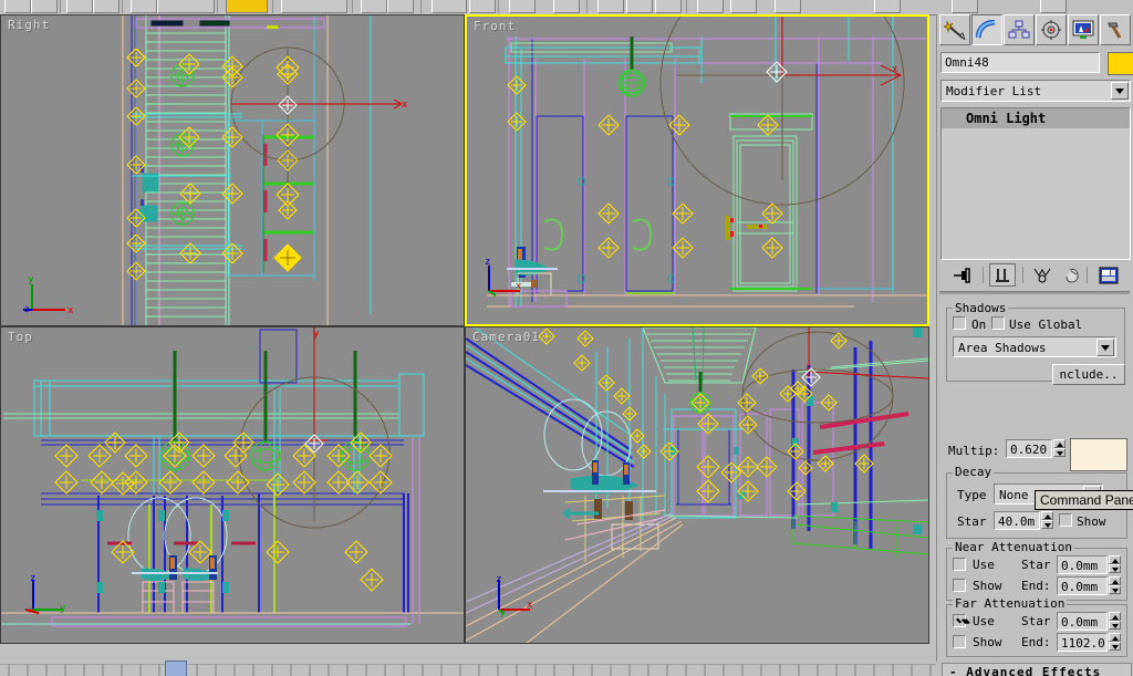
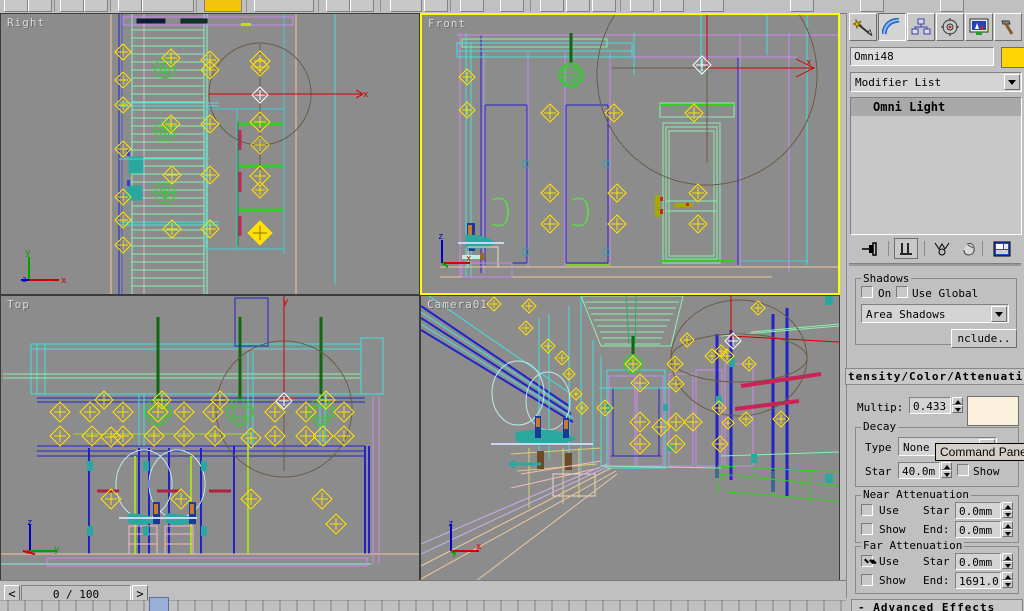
  Right
  x
  y
  x
  z
  Front
  x
  z
  x
  Top
  y
  z
  y
  x
  Camera01
  z
  x
  y
  Omni48
  Modifier List
  Omni Light
  Shadows
  On
  Use Global
  Area Shadows
  nclude..
+ tensity/Color/Attenuati
  Multip:
- 0.620
+ 0.433
  Decay
  Type
  None
  Star
  40.0m
  Show
  Near Attenuation
  Use
  Star
  0.0mm
  Show
  End:
  0.0mm
  Far Attenuation
  Use
  Star
  0.0mm
  Show
  End:
- 1102.0
+ 1691.0
  - Advanced Effects
  Command Pane
+ <
+ 0 / 100
+ >
